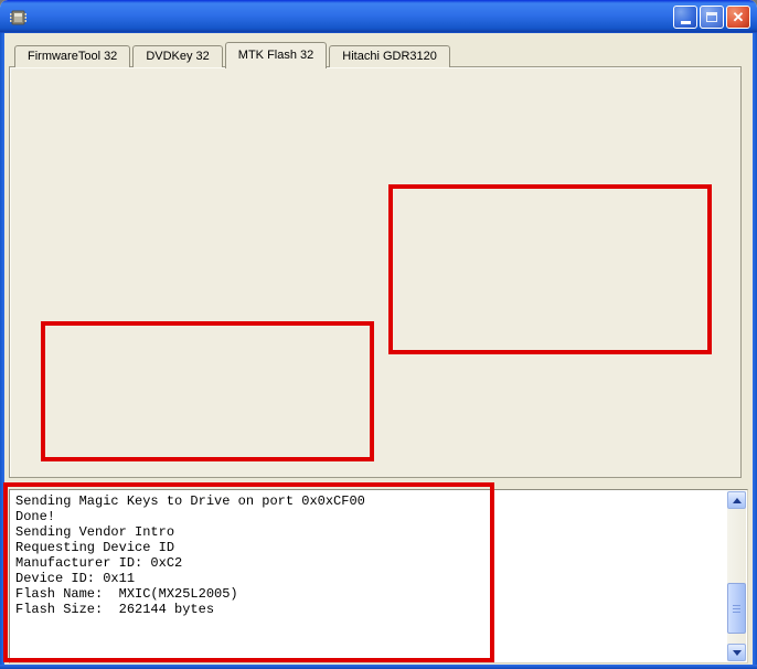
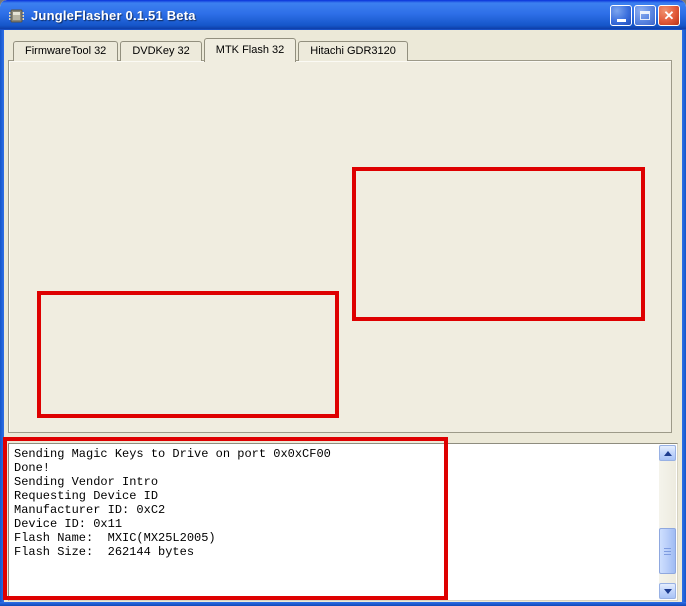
+ JungleFlasher 0.1.51 Beta
  ✕
  FirmwareTool 32
  DVDKey 32
  MTK Flash 32
  Hitachi GDR3120
  Sending Magic Keys to Drive on port 0x0xCF00
  Done!
  Sending Vendor Intro
  Requesting Device ID
  Manufacturer ID: 0xC2
  Device ID: 0x11
  Flash Name: MXIC(MX25L2005)
  Flash Size: 262144 bytes
